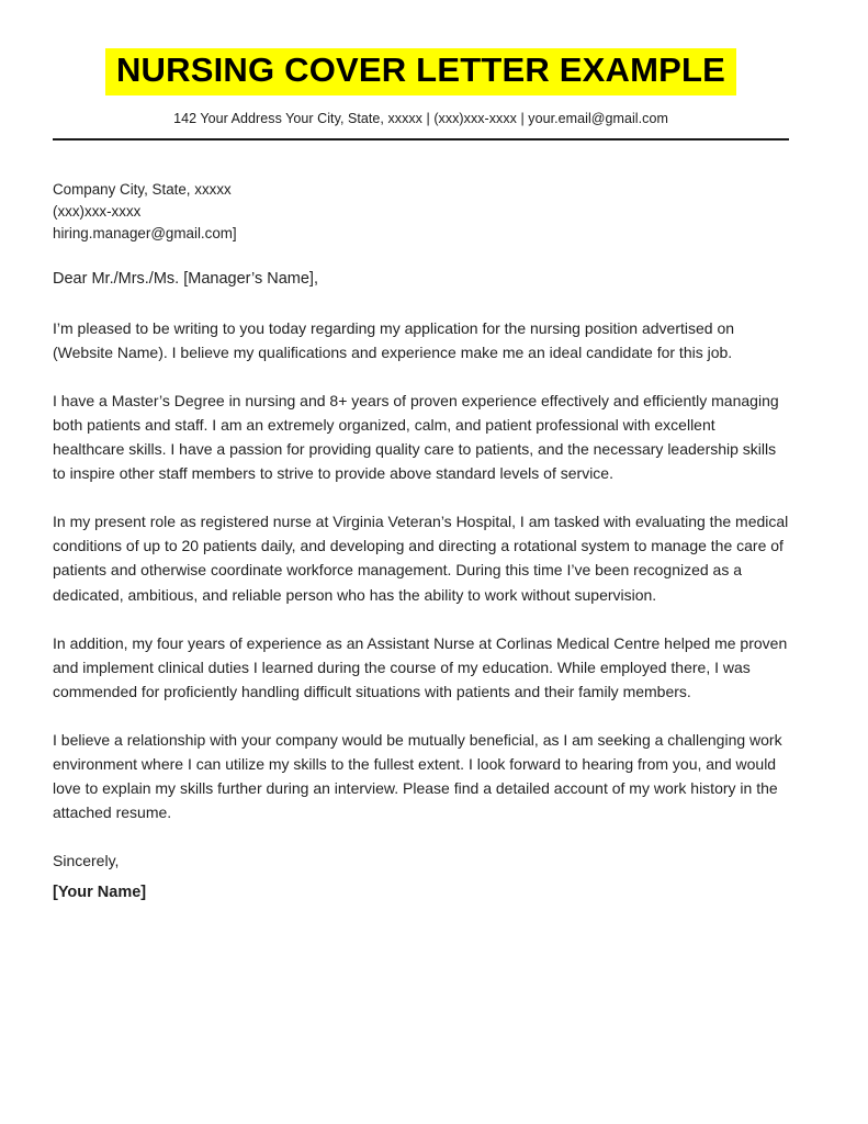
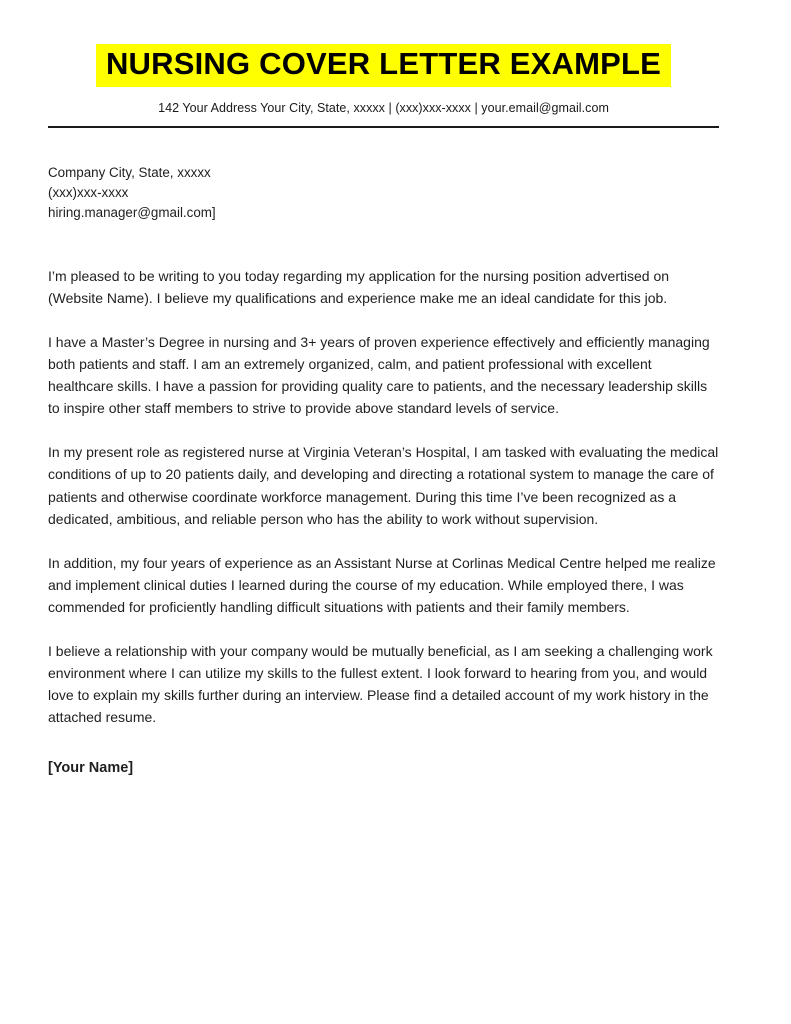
  NURSING COVER LETTER EXAMPLE
  142 Your Address Your City, State, xxxxx | (xxx)xxx-xxxx | your.email@gmail.com
  Company City, State, xxxxx
  (xxx)xxx-xxxx
  hiring.manager@gmail.com]
- Dear Mr./Mrs./Ms. [Manager’s Name],
  I’m pleased to be writing to you today regarding my application for the nursing position advertised on (Website Name). I believe my qualifications and experience make me an ideal candidate for this job.
- I have a Master’s Degree in nursing and 8+ years of proven experience effectively and efficiently managing both patients and staff. I am an extremely organized, calm, and patient professional with excellent healthcare skills. I have a passion for providing quality care to patients, and the necessary leadership skills to inspire other staff members to strive to provide above standard levels of service.
+ I have a Master’s Degree in nursing and 3+ years of proven experience effectively and efficiently managing both patients and staff. I am an extremely organized, calm, and patient professional with excellent healthcare skills. I have a passion for providing quality care to patients, and the necessary leadership skills to inspire other staff members to strive to provide above standard levels of service.
  In my present role as registered nurse at Virginia Veteran’s Hospital, I am tasked with evaluating the medical conditions of up to 20 patients daily, and developing and directing a rotational system to manage the care of patients and otherwise coordinate workforce management. During this time I’ve been recognized as a dedicated, ambitious, and reliable person who has the ability to work without supervision.
- In addition, my four years of experience as an Assistant Nurse at Corlinas Medical Centre helped me proven and implement clinical duties I learned during the course of my education. While employed there, I was commended for proficiently handling difficult situations with patients and their family members.
+ In addition, my four years of experience as an Assistant Nurse at Corlinas Medical Centre helped me realize and implement clinical duties I learned during the course of my education. While employed there, I was commended for proficiently handling difficult situations with patients and their family members.
  I believe a relationship with your company would be mutually beneficial, as I am seeking a challenging work environment where I can utilize my skills to the fullest extent. I look forward to hearing from you, and would love to explain my skills further during an interview. Please find a detailed account of my work history in the attached resume.
- Sincerely,
  [Your Name]
